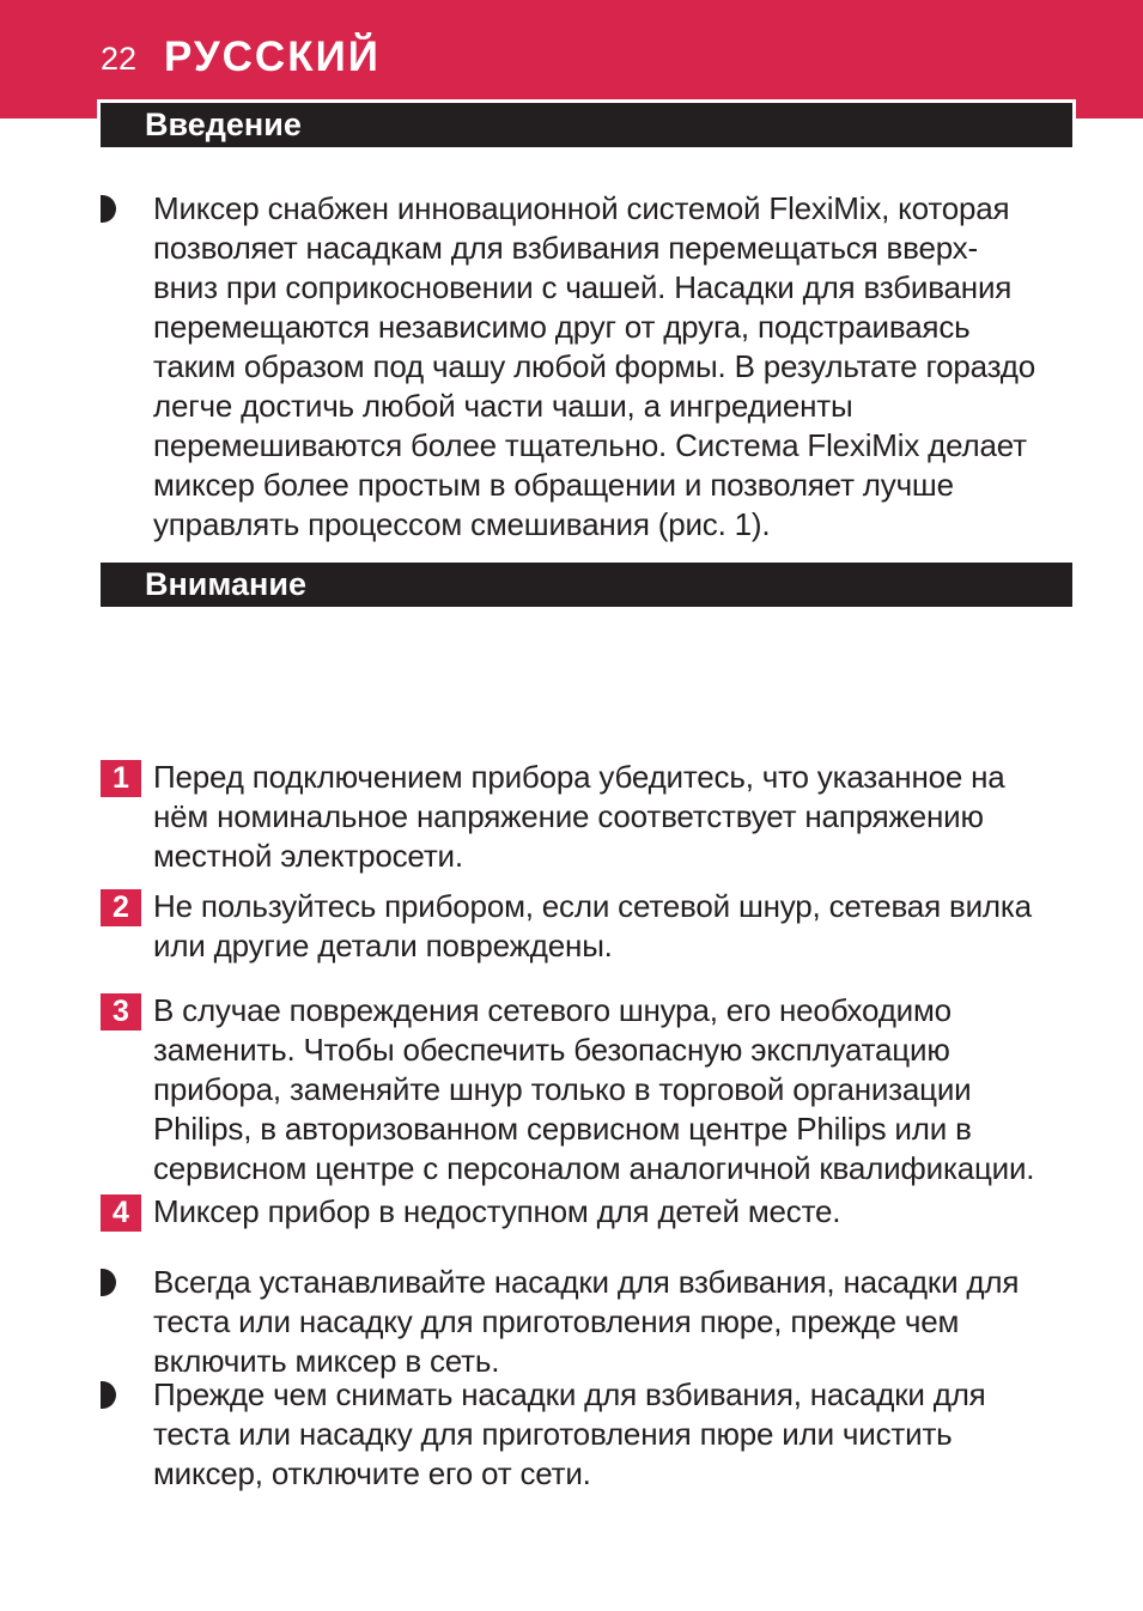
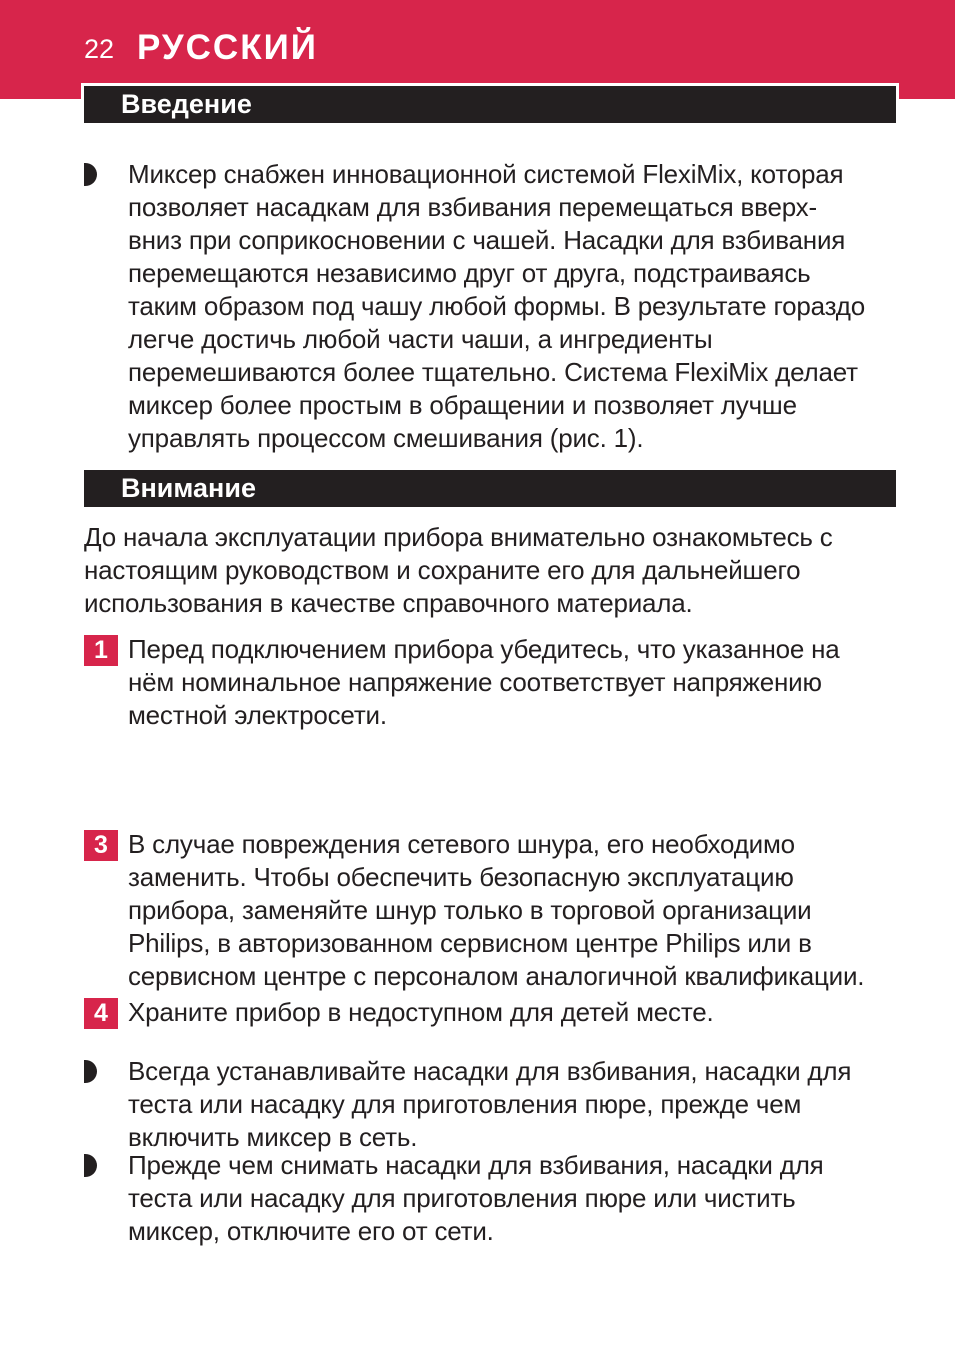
  22
  РУССКИЙ
  Введение
  Миксер снабжен инновационной системой FlexiMix, которая позволяет насадкам для взбивания перемещаться вверх-вниз при соприкосновении с чашей. Насадки для взбивания перемещаются независимо друг от друга, подстраиваясь таким образом под чашу любой формы. В результате гораздо легче достичь любой части чаши, а ингредиенты перемешиваются более тщательно. Система FlexiMix делает миксер более простым в обращении и позволяет лучше управлять процессом смешивания (рис. 1).
  Внимание
+ До начала эксплуатации прибора внимательно ознакомьтесь с настоящим руководством и сохраните его для дальнейшего использования в качестве справочного материала.
  1
  Перед подключением прибора убедитесь, что указанное на нём номинальное напряжение соответствует напряжению местной электросети.
- 2
- Не пользуйтесь прибором, если сетевой шнур, сетевая вилка или другие детали повреждены.
  3
  В случае повреждения сетевого шнура, его необходимо заменить. Чтобы обеспечить безопасную эксплуатацию прибора, заменяйте шнур только в торговой организации Philips, в авторизованном сервисном центре Philips или в сервисном центре с персоналом аналогичной квалификации.
  4
- Миксер прибор в недоступном для детей месте.
+ Храните прибор в недоступном для детей месте.
  Всегда устанавливайте насадки для взбивания, насадки для теста или насадку для приготовления пюре, прежде чем включить миксер в сеть.
  Прежде чем снимать насадки для взбивания, насадки для теста или насадку для приготовления пюре или чистить миксер, отключите его от сети.
